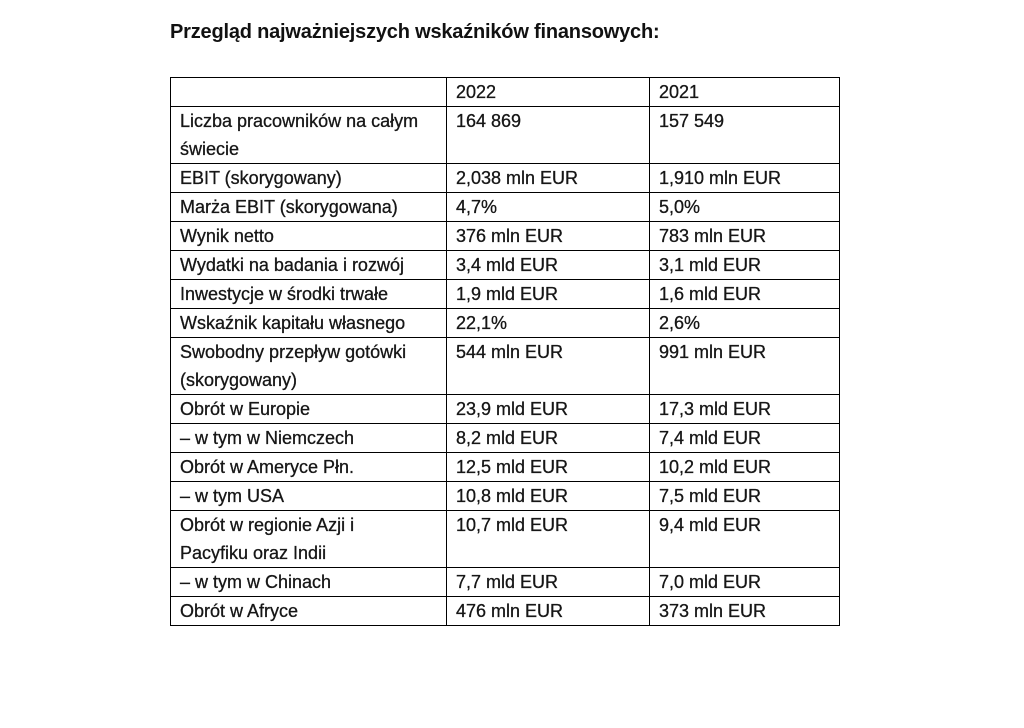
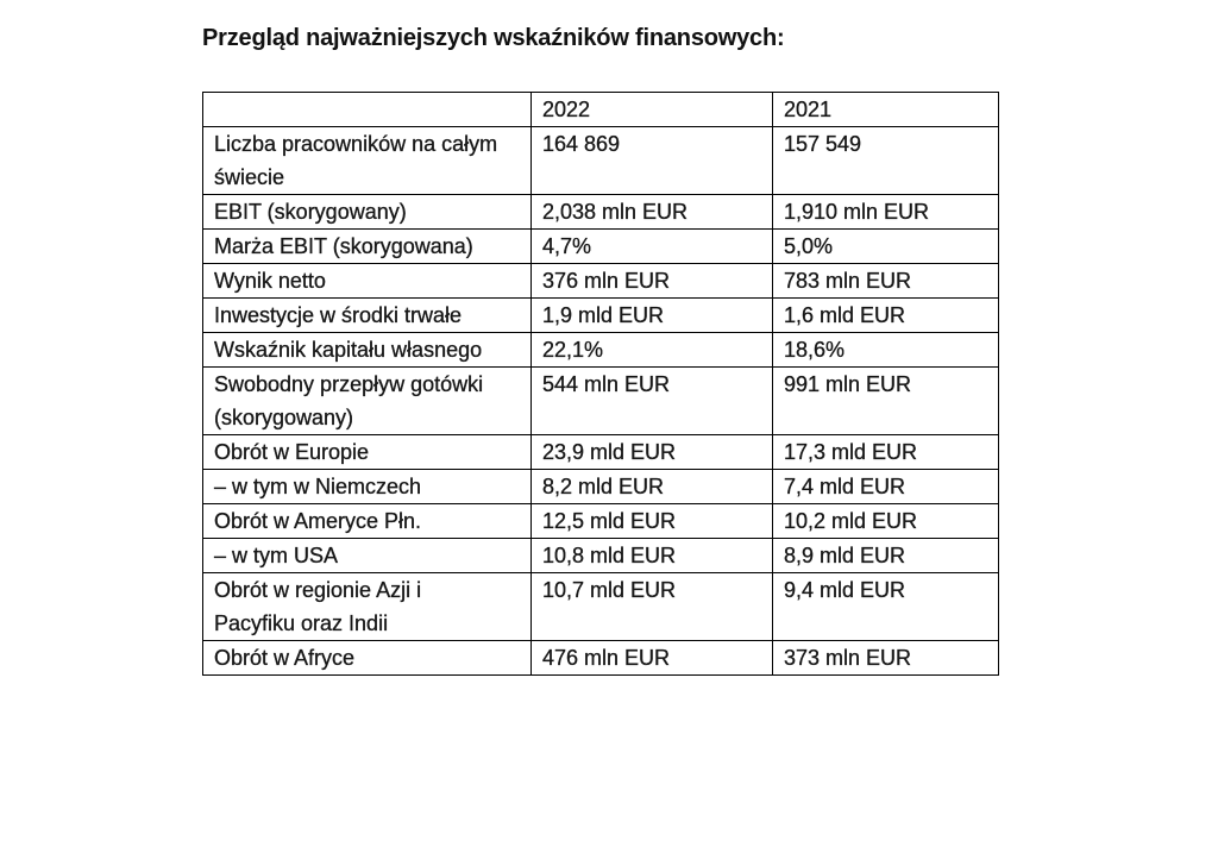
  Przegląd najważniejszych wskaźników finansowych:
  	2022	2021
  Liczba pracowników na całym świecie	164 869	157 549
  EBIT (skorygowany)	2,038 mln EUR	1,910 mln EUR
  Marża EBIT (skorygowana)	4,7%	5,0%
  Wynik netto	376 mln EUR	783 mln EUR
- Wydatki na badania i rozwój	3,4 mld EUR	3,1 mld EUR
  Inwestycje w środki trwałe	1,9 mld EUR	1,6 mld EUR
- Wskaźnik kapitału własnego	22,1%	2,6%
+ Wskaźnik kapitału własnego	22,1%	18,6%
  Swobodny przepływ gotówki (skorygowany)	544 mln EUR	991 mln EUR
  Obrót w Europie	23,9 mld EUR	17,3 mld EUR
  – w tym w Niemczech	8,2 mld EUR	7,4 mld EUR
  Obrót w Ameryce Płn.	12,5 mld EUR	10,2 mld EUR
- – w tym USA	10,8 mld EUR	7,5 mld EUR
+ – w tym USA	10,8 mld EUR	8,9 mld EUR
  Obrót w regionie Azji i Pacyfiku oraz Indii	10,7 mld EUR	9,4 mld EUR
- – w tym w Chinach	7,7 mld EUR	7,0 mld EUR
  Obrót w Afryce	476 mln EUR	373 mln EUR
